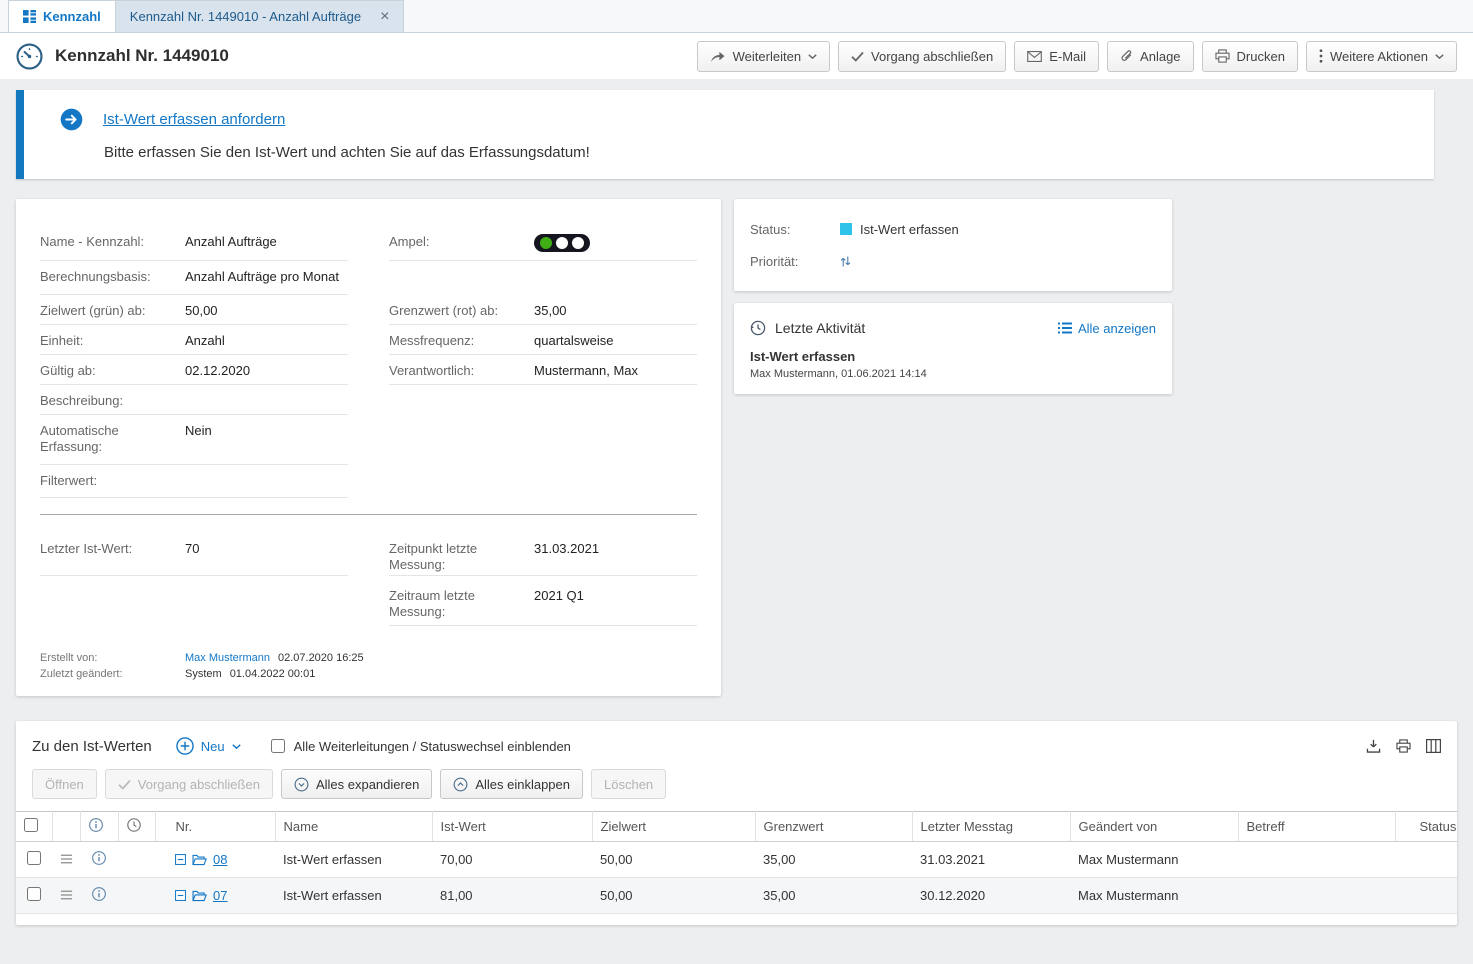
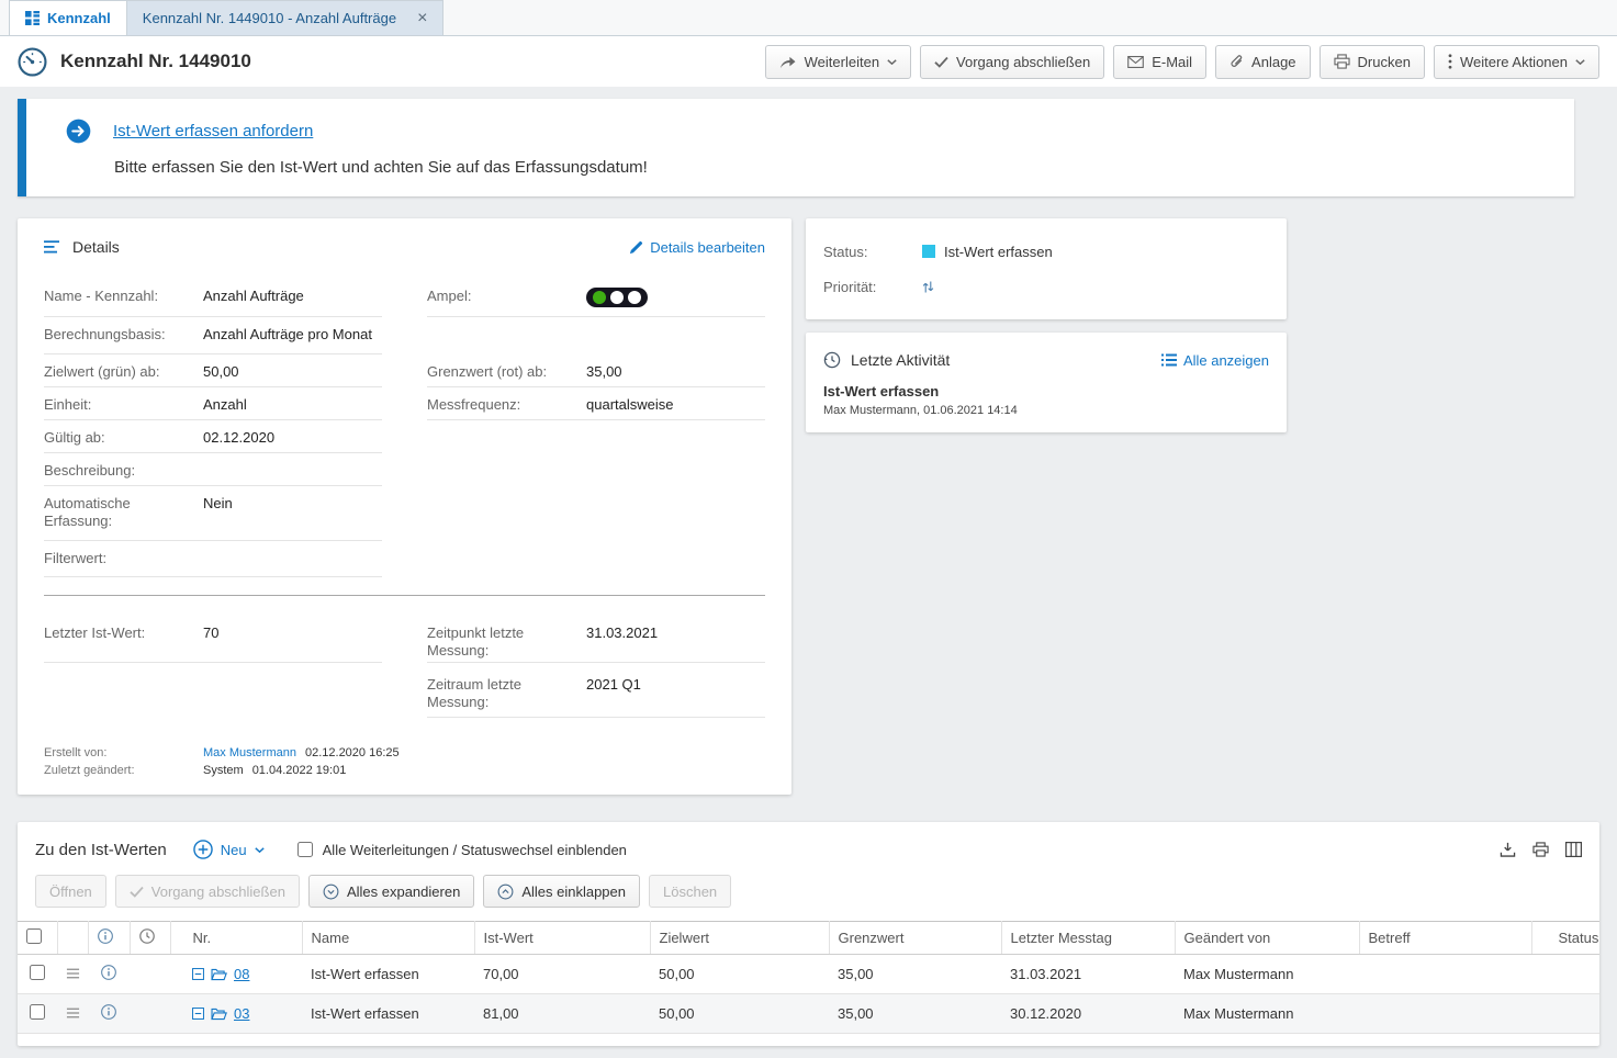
  Kennzahl
  Kennzahl Nr. 1449010 - Anzahl Aufträge
  ×
  Kennzahl Nr. 1449010
  Weiterleiten
  Vorgang abschließen
  E-Mail
  Anlage
  Drucken
  Weitere Aktionen
  Ist-Wert erfassen anfordern
  Bitte erfassen Sie den Ist-Wert und achten Sie auf das Erfassungsdatum!
+ Details
+ Details bearbeiten
  Name - Kennzahl:
  Anzahl Aufträge
  Berechnungsbasis:
  Anzahl Aufträge pro Monat
  Zielwert (grün) ab:
  50,00
  Einheit:
  Anzahl
  Gültig ab:
  02.12.2020
  Beschreibung:
  Automatische Erfassung:
  Nein
  Filterwert:
  Ampel:
  Grenzwert (rot) ab:
  35,00
  Messfrequenz:
  quartalsweise
- Verantwortlich:
- Mustermann, Max
  Letzter Ist-Wert:
  70
  Zeitpunkt letzte Messung:
  31.03.2021
  Zeitraum letzte Messung:
  2021 Q1
- Erstellt von: Max Mustermann 02.07.2020 16:25
+ Erstellt von: Max Mustermann 02.12.2020 16:25
- Zuletzt geändert: System 01.04.2022 00:01
+ Zuletzt geändert: System 01.04.2022 19:01
  Status:
  Ist-Wert erfassen
  Priorität:
  Letzte Aktivität
  Alle anzeigen
  Ist-Wert erfassen
  Max Mustermann, 01.06.2021 14:14
  Zu den Ist-Werten
  Neu
  Alle Weiterleitungen / Statuswechsel einblenden
  Öffnen
  Vorgang abschließen
  Alles expandieren
  Alles einklappen
  Löschen
  				Nr.	Name	Ist-Wert	Zielwert	Grenzwert	Letzter Messtag	Geändert von	Betreff	Status
  				08	Ist-Wert erfassen	70,00	50,00	35,00	31.03.2021	Max Mustermann
- 				07	Ist-Wert erfassen	81,00	50,00	35,00	30.12.2020	Max Mustermann
+ 				03	Ist-Wert erfassen	81,00	50,00	35,00	30.12.2020	Max Mustermann
